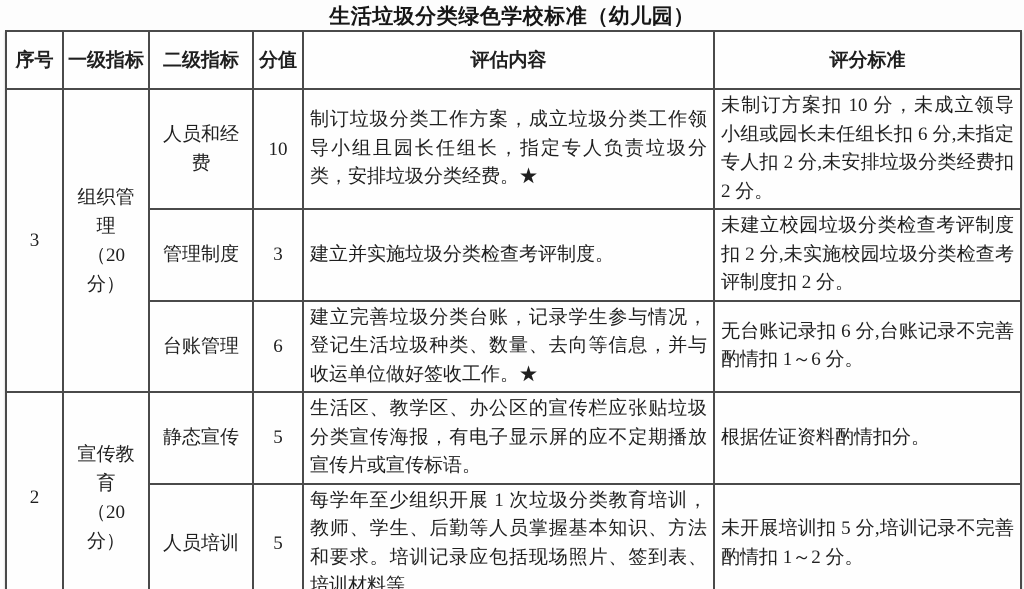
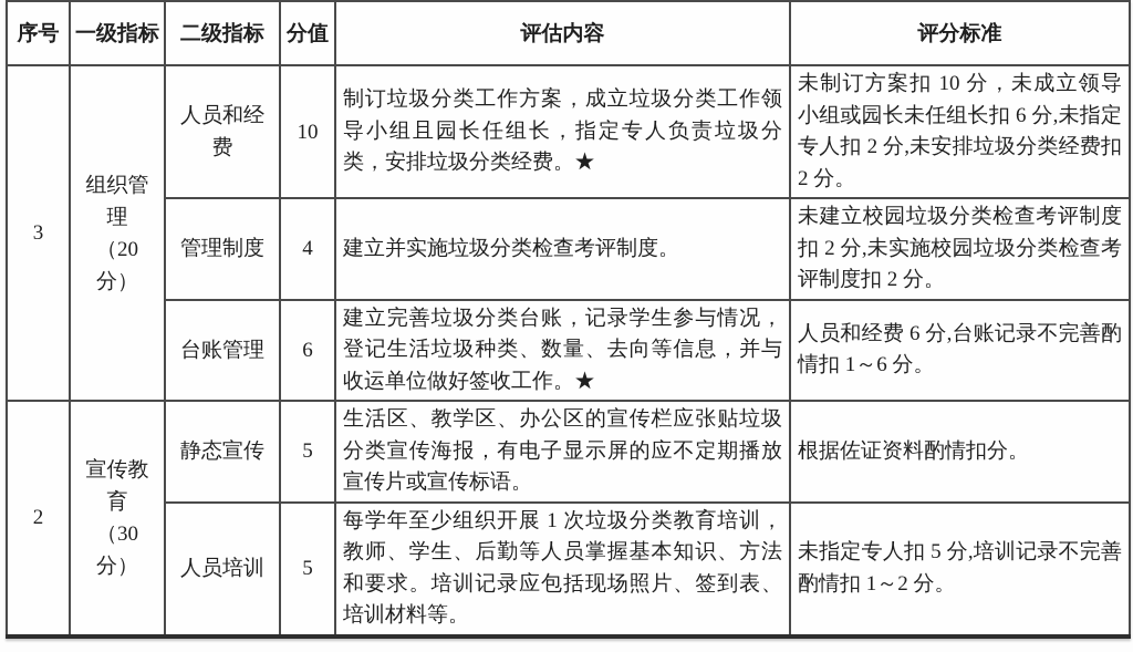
- 生活垃圾分类绿色学校标准（幼儿园）
  序号	一级指标	二级指标	分值	评估内容	评分标准
  3	组织管 理 （20 分）	人员和经费	10	制订垃圾分类工作方案，成立垃圾分类工作领导小组且园长任组长，指定专人负责垃圾分类，安排垃圾分类经费。★	未制订方案扣 10 分，未成立领导小组或园长未任组长扣 6 分,未指定专人扣 2 分,未安排垃圾分类经费扣 2 分。
- 管理制度	3	建立并实施垃圾分类检查考评制度。	未建立校园垃圾分类检查考评制度扣 2 分,未实施校园垃圾分类检查考评制度扣 2 分。
+ 管理制度	4	建立并实施垃圾分类检查考评制度。	未建立校园垃圾分类检查考评制度扣 2 分,未实施校园垃圾分类检查考评制度扣 2 分。
- 台账管理	6	建立完善垃圾分类台账，记录学生参与情况，登记生活垃圾种类、数量、去向等信息，并与收运单位做好签收工作。★	无台账记录扣 6 分,台账记录不完善酌情扣 1～6 分。
+ 台账管理	6	建立完善垃圾分类台账，记录学生参与情况，登记生活垃圾种类、数量、去向等信息，并与收运单位做好签收工作。★	人员和经费 6 分,台账记录不完善酌情扣 1～6 分。
- 2	宣传教 育 （20 分）	静态宣传	5	生活区、教学区、办公区的宣传栏应张贴垃圾分类宣传海报，有电子显示屏的应不定期播放宣传片或宣传标语。	根据佐证资料酌情扣分。
+ 2	宣传教 育 （30 分）	静态宣传	5	生活区、教学区、办公区的宣传栏应张贴垃圾分类宣传海报，有电子显示屏的应不定期播放宣传片或宣传标语。	根据佐证资料酌情扣分。
- 人员培训	5	每学年至少组织开展 1 次垃圾分类教育培训，教师、学生、后勤等人员掌握基本知识、方法和要求。培训记录应包括现场照片、签到表、培训材料等。	未开展培训扣 5 分,培训记录不完善酌情扣 1～2 分。
+ 人员培训	5	每学年至少组织开展 1 次垃圾分类教育培训，教师、学生、后勤等人员掌握基本知识、方法和要求。培训记录应包括现场照片、签到表、培训材料等。	未指定专人扣 5 分,培训记录不完善酌情扣 1～2 分。
